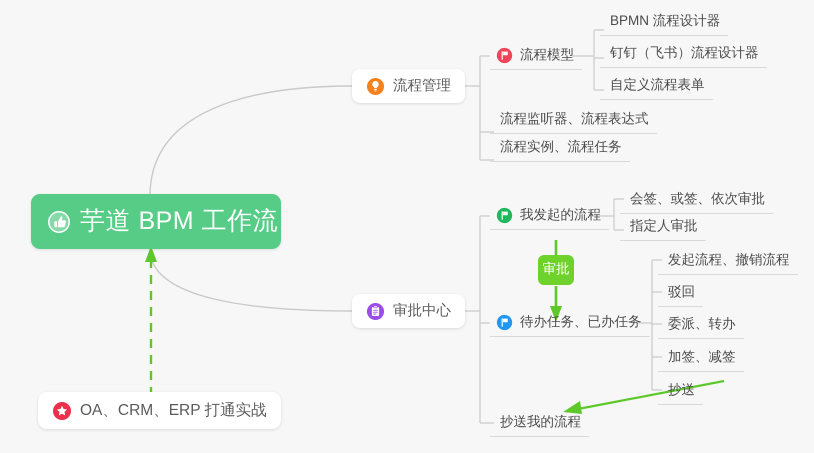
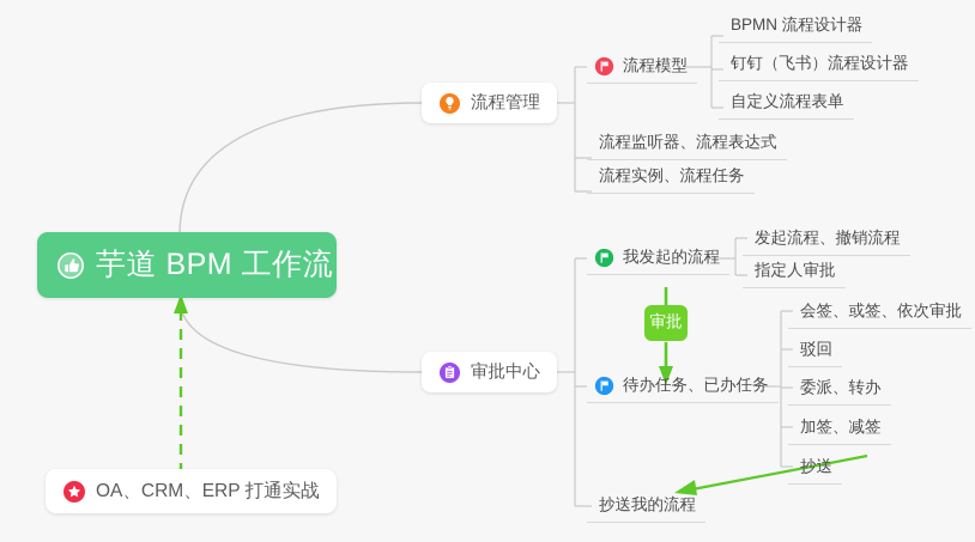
  芋道 BPM 工作流
  流程管理
  流程模型
  BPMN 流程设计器
  钉钉（飞书）流程设计器
  自定义流程表单
  流程监听器、流程表达式
  流程实例、流程任务
  审批中心
  我发起的流程
- 会签、或签、依次审批
+ 发起流程、撤销流程
  指定人审批
  审批
  待办任务、已办任务
- 发起流程、撤销流程
+ 会签、或签、依次审批
  驳回
  委派、转办
  加签、减签
  抄送
  抄送我的流程
  OA、CRM、ERP 打通实战
